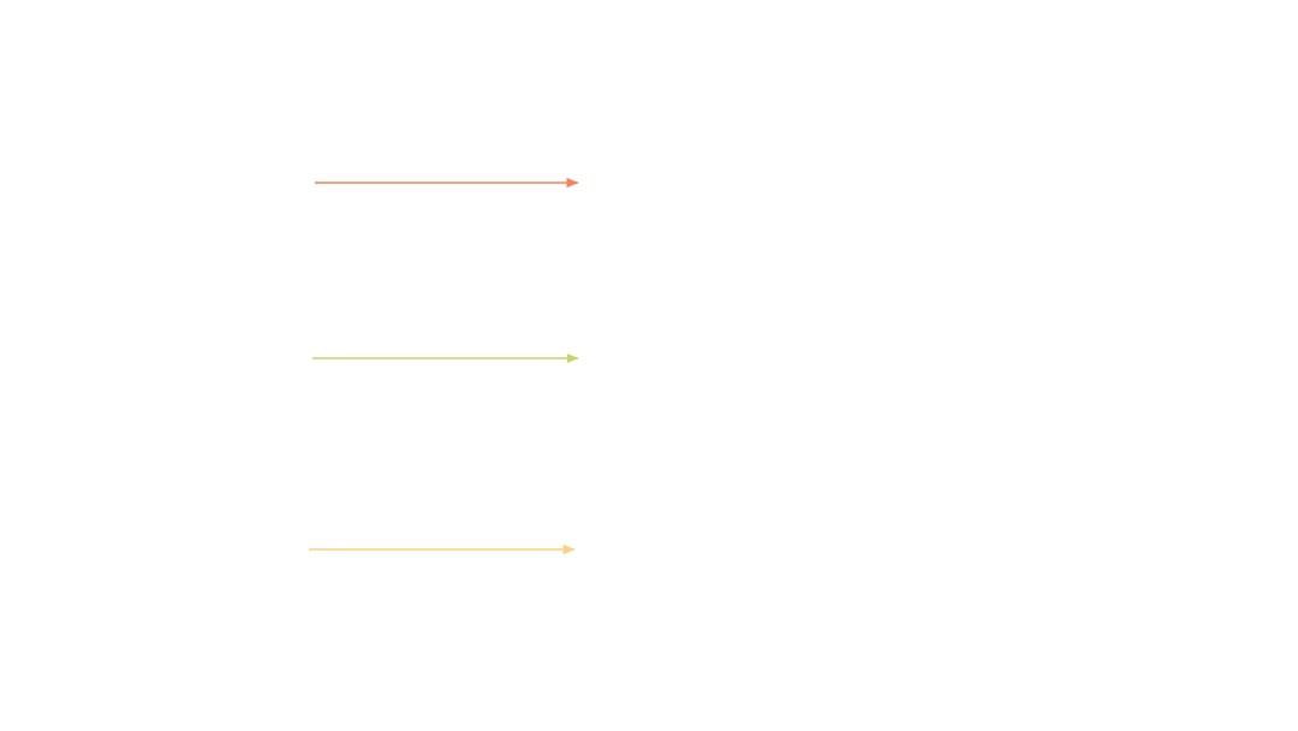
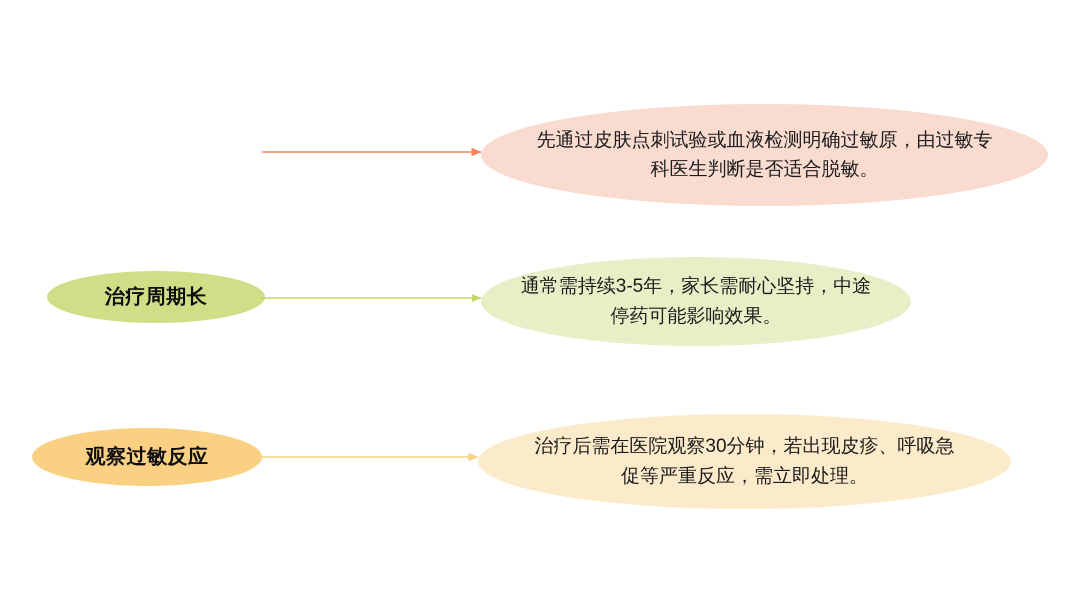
+ 先通过皮肤点刺试验或血液检测明确过敏原，由过敏专科医生判断是否适合脱敏。
+ 治疗周期长
+ 通常需持续3-5年，家长需耐心坚持，中途停药可能影响效果。
+ 观察过敏反应
+ 治疗后需在医院观察30分钟，若出现皮疹、呼吸急促等严重反应，需立即处理。
